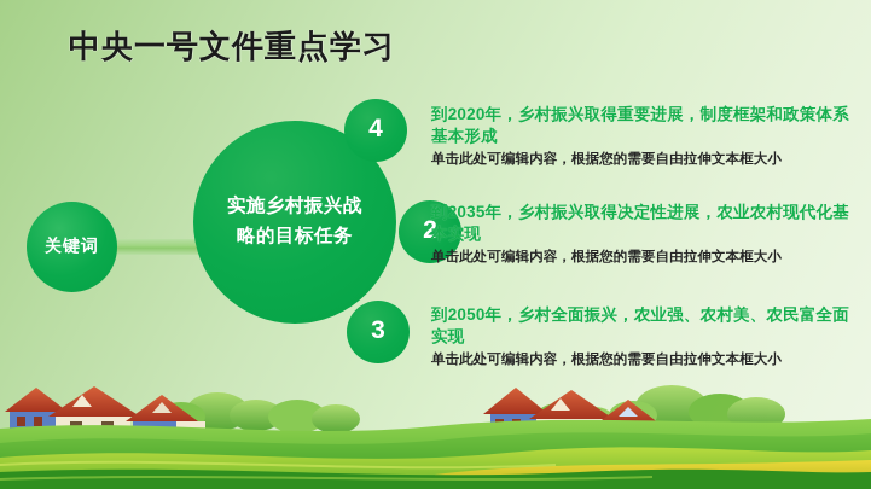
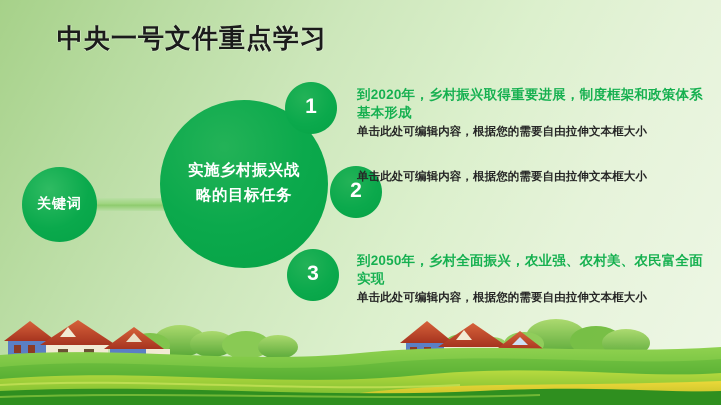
  中央一号文件重点学习
  关键词
- 4
+ 1
  2
  3
  实施乡村振兴战
  略的目标任务
  到2020年，乡村振兴取得重要进展，制度框架和政策体系基本形成
  单击此处可编辑内容，根据您的需要自由拉伸文本框大小
- 到2035年，乡村振兴取得决定性进展，农业农村现代化基本实现
  单击此处可编辑内容，根据您的需要自由拉伸文本框大小
  到2050年，乡村全面振兴，农业强、农村美、农民富全面实现
  单击此处可编辑内容，根据您的需要自由拉伸文本框大小
